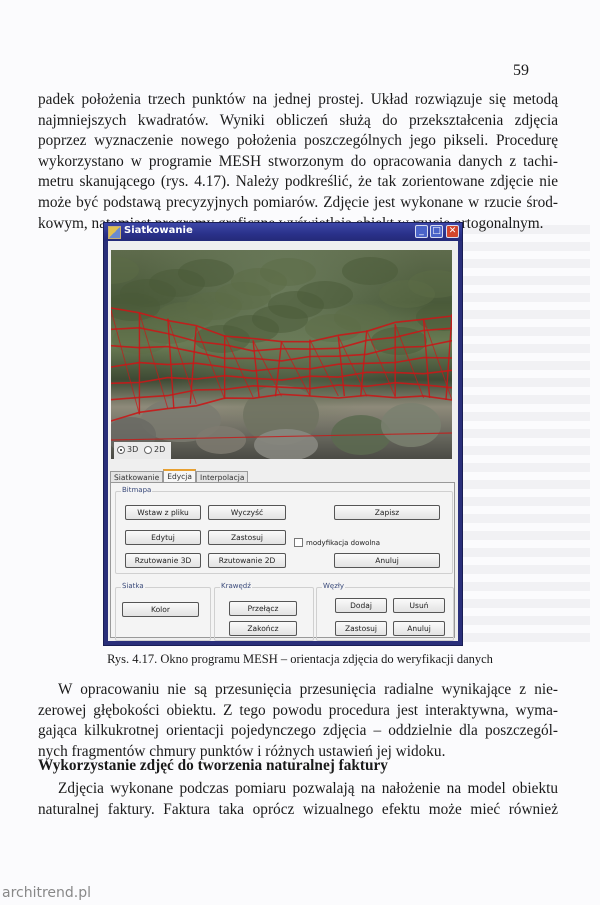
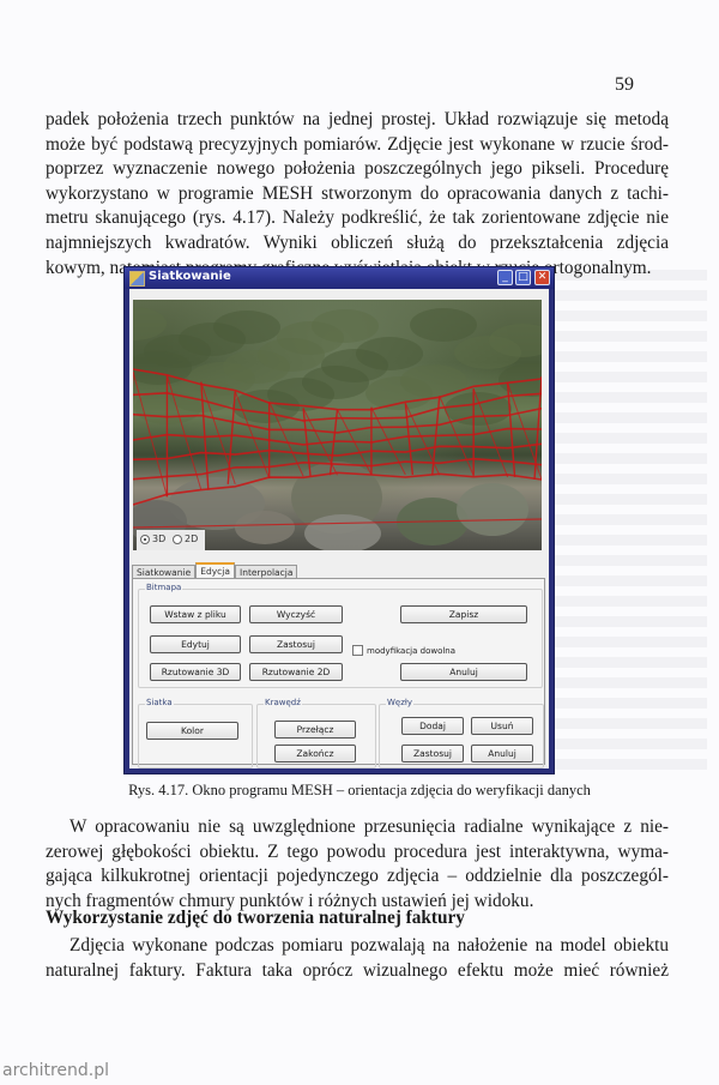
  59
  padek położenia trzech punktów na jednej prostej. Układ rozwiązuje się metodą
- najmniejszych kwadratów. Wyniki obliczeń służą do przekształcenia zdjęcia
+ może być podstawą precyzyjnych pomiarów. Zdjęcie jest wykonane w rzucie środ-
  poprzez wyznaczenie nowego położenia poszczególnych jego pikseli. Procedurę
  wykorzystano w programie MESH stworzonym do opracowania danych z tachi-
  metru skanującego (rys. 4.17). Należy podkreślić, że tak zorientowane zdjęcie nie
- może być podstawą precyzyjnych pomiarów. Zdjęcie jest wykonane w rzucie środ-
+ najmniejszych kwadratów. Wyniki obliczeń służą do przekształcenia zdjęcia
  Siatkowanie
  _
  □
  ✕
  3D
  2D
  Siatkowanie
  Edycja
  Interpolacja
  Bitmapa
  Wstaw z pliku
  Wyczyść
  Zapisz
  Edytuj
  Zastosuj
  modyfikacja dowolna
  Rzutowanie 3D
  Rzutowanie 2D
  Anuluj
  Siatka
  Kolor
  Krawędź
  Przełącz
  Zakończ
  Węzły
  Dodaj
  Usuń
  Zastosuj
  Anuluj
  Rys. 4.17. Okno programu MESH – orientacja zdjęcia do weryfikacji danych
- W opracowaniu nie są przesunięcia przesunięcia radialne wynikające z nie-
+ W opracowaniu nie są uwzględnione przesunięcia radialne wynikające z nie-
  zerowej głębokości obiektu. Z tego powodu procedura jest interaktywna, wyma-
  gająca kilkukrotnej orientacji pojedynczego zdjęcia – oddzielnie dla poszczegól-
  nych fragmentów chmury punktów i różnych ustawień jej widoku.
  Wykorzystanie zdjęć do tworzenia naturalnej faktury
  Zdjęcia wykonane podczas pomiaru pozwalają na nałożenie na model obiektu
  naturalnej faktury. Faktura taka oprócz wizualnego efektu może mieć również
  architrend.pl
